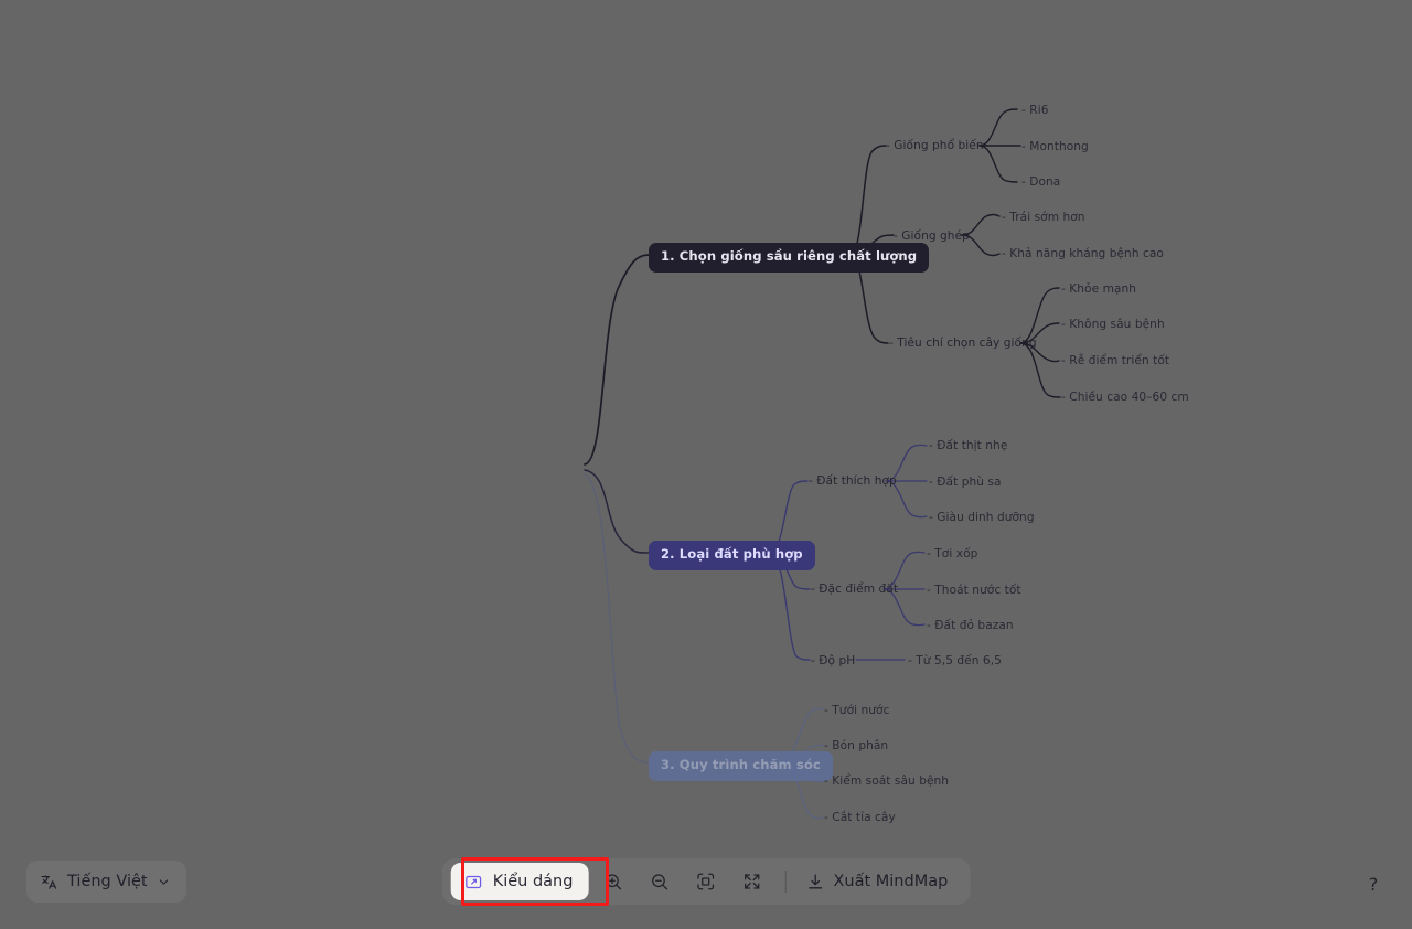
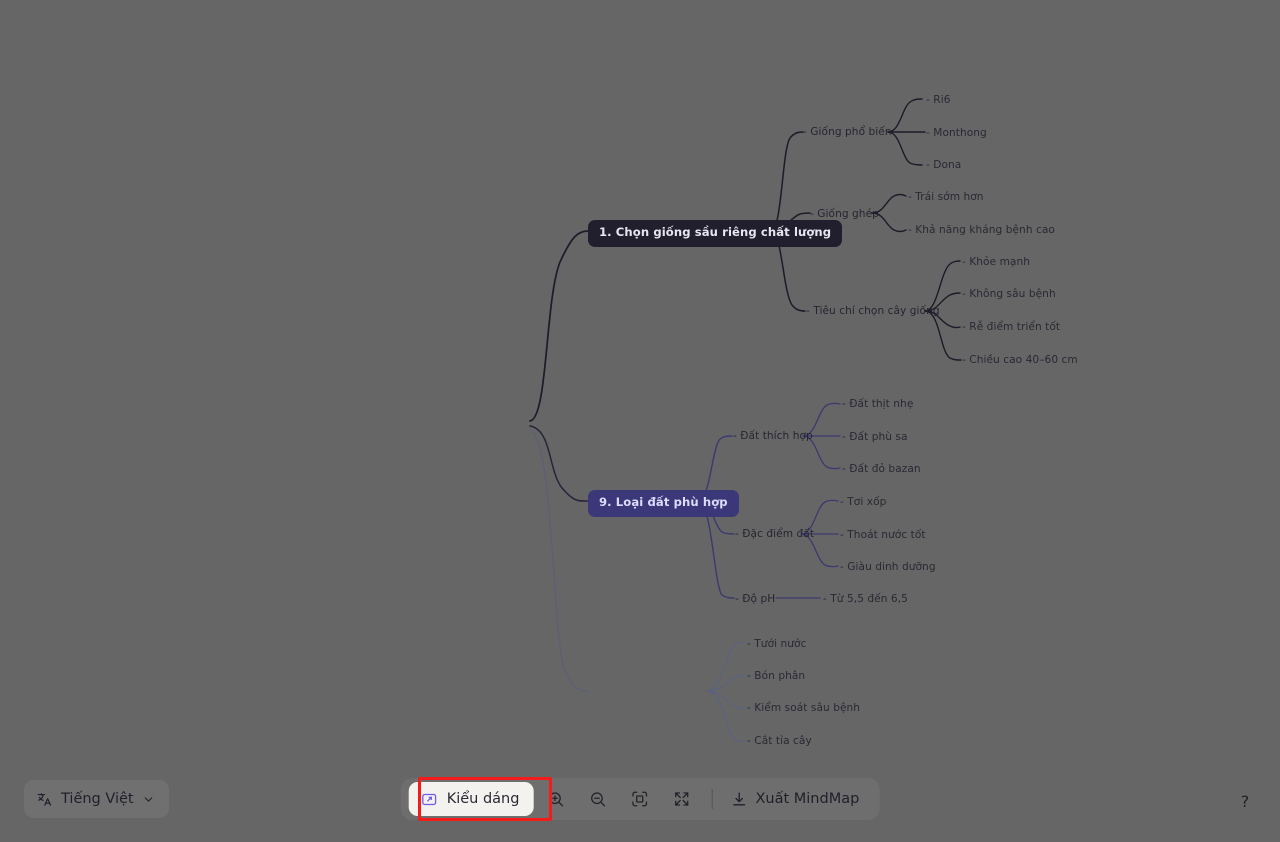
  1. Chọn giống sầu riêng chất lượng
  - Giống phổ biến
  - Ri6
  - Monthong
  - Dona
  - Giống ghép
  - Trái sớm hơn
  - Khả năng kháng bệnh cao
  - Tiêu chí chọn cây giống
  - Khỏe mạnh
  - Không sâu bệnh
  - Rễ điểm triển tốt
  - Chiều cao 40–60 cm
- 2. Loại đất phù hợp
+ 9. Loại đất phù hợp
  - Đất thích hợp
  - Đất thịt nhẹ
  - Đất phù sa
- - Giàu dinh dưỡng
+ - Đất đỏ bazan
  - Đặc điểm đất
  - Tơi xốp
  - Thoát nước tốt
- - Đất đỏ bazan
+ - Giàu dinh dưỡng
  - Độ pH
  - Từ 5,5 đến 6,5
- 3. Quy trình chăm sóc
  - Tưới nước
  - Bón phân
  - Kiểm soát sâu bệnh
  - Cắt tỉa cây
  Tiếng Việt
  Kiểu dáng
  Xuất MindMap
  ?
